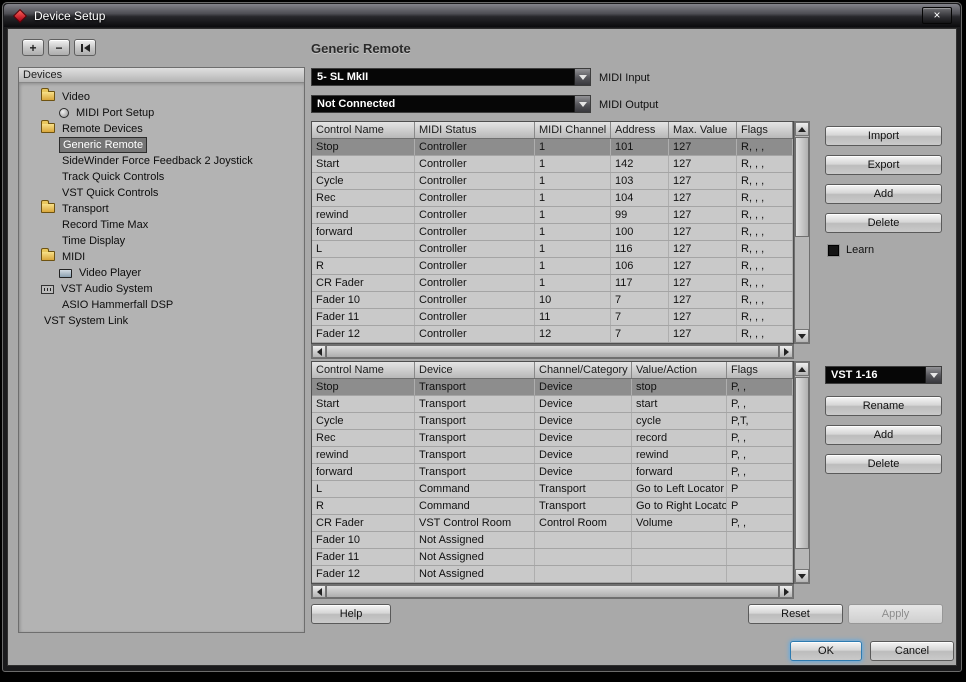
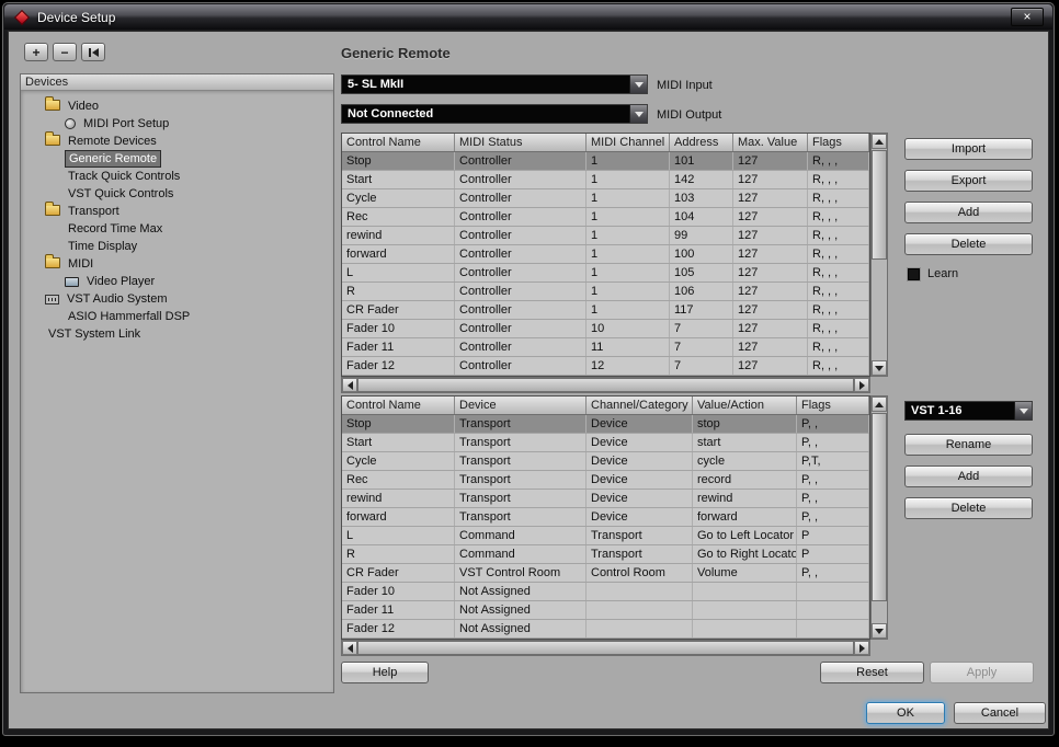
  Device Setup
  ×
  +
  −
  Devices
  Video
  MIDI Port Setup
  Remote Devices
  Generic Remote
- SideWinder Force Feedback 2 Joystick
  Track Quick Controls
  VST Quick Controls
  Transport
  Record Time Max
  Time Display
  MIDI
  Video Player
  VST Audio System
  ASIO Hammerfall DSP
  VST System Link
  Generic Remote
  5- SL MkII
  MIDI Input
  Not Connected
  MIDI Output
  Control Name
  MIDI Status
  MIDI Channel
  Address
  Max. Value
  Flags
  Stop
  Controller
  1
  101
  127
  R, , ,
  Start
  Controller
  1
  142
  127
  R, , ,
  Cycle
  Controller
  1
  103
  127
  R, , ,
  Rec
  Controller
  1
  104
  127
  R, , ,
  rewind
  Controller
  1
  99
  127
  R, , ,
  forward
  Controller
  1
  100
  127
  R, , ,
  L
  Controller
  1
- 116
+ 105
  127
  R, , ,
  R
  Controller
  1
  106
  127
  R, , ,
  CR Fader
  Controller
  1
  117
  127
  R, , ,
  Fader 10
  Controller
  10
  7
  127
  R, , ,
  Fader 11
  Controller
  11
  7
  127
  R, , ,
  Fader 12
  Controller
  12
  7
  127
  R, , ,
  Control Name
  Device
  Channel/Category
  Value/Action
  Flags
  Stop
  Transport
  Device
  stop
  P, ,
  Start
  Transport
  Device
  start
  P, ,
  Cycle
  Transport
  Device
  cycle
  P,T,
  Rec
  Transport
  Device
  record
  P, ,
  rewind
  Transport
  Device
  rewind
  P, ,
  forward
  Transport
  Device
  forward
  P, ,
  L
  Command
  Transport
  Go to Left Locator
  P
  R
  Command
  Transport
  Go to Right Locato
  P
  CR Fader
  VST Control Room
  Control Room
  Volume
  P, ,
  Fader 10
  Not Assigned
  Fader 11
  Not Assigned
  Fader 12
  Not Assigned
  Import
  Export
  Add
  Delete
  Learn
  VST 1-16
  Rename
  Add
  Delete
  Help
  Reset
  Apply
  OK
  Cancel
